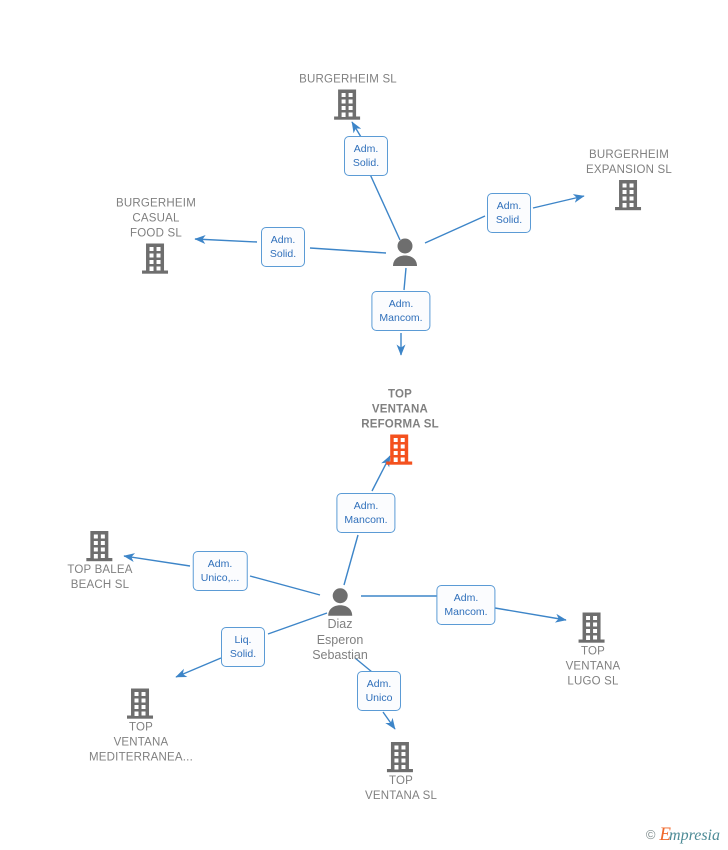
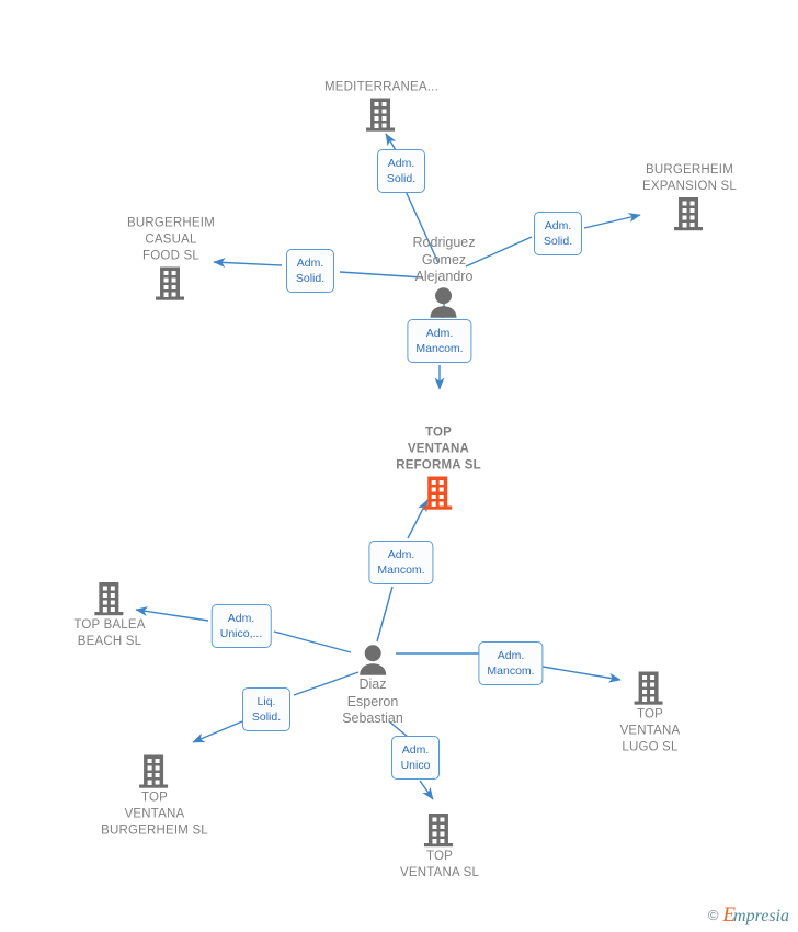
- BURGERHEIM SL
+ MEDITERRANEA...
  BURGERHEIM
  EXPANSION SL
  BURGERHEIM
  CASUAL
  FOOD SL
+ Rodriguez
+ Gomez
+ Alejandro
  TOP
  VENTANA
  REFORMA SL
  TOP BALEA
  BEACH SL
  Diaz
  Esperon
  Sebastian
  TOP
  VENTANA
  LUGO SL
  TOP
  VENTANA
- MEDITERRANEA...
+ BURGERHEIM SL
  TOP
  VENTANA SL
  Adm.
  Solid.
  Adm.
  Solid.
  Adm.
  Solid.
  Adm.
  Mancom.
  Adm.
  Mancom.
  Adm.
  Unico,...
  Adm.
  Mancom.
  Liq.
  Solid.
  Adm.
  Unico
  ©
  E
  mpresia
